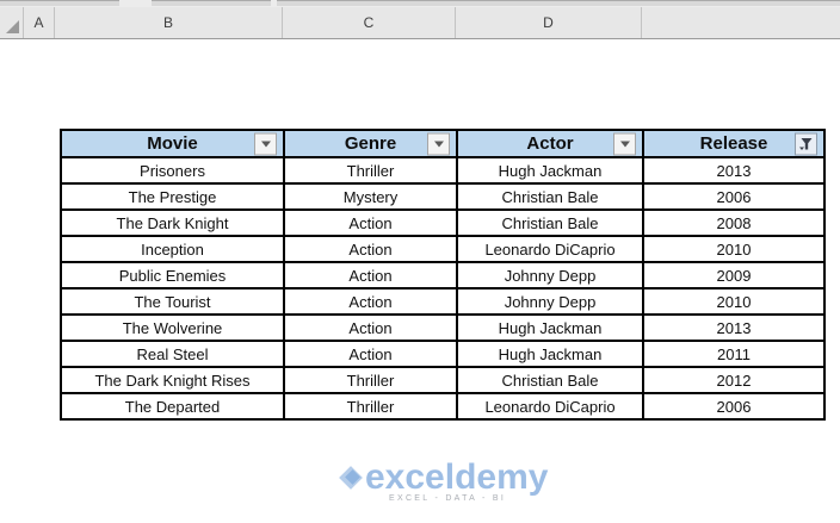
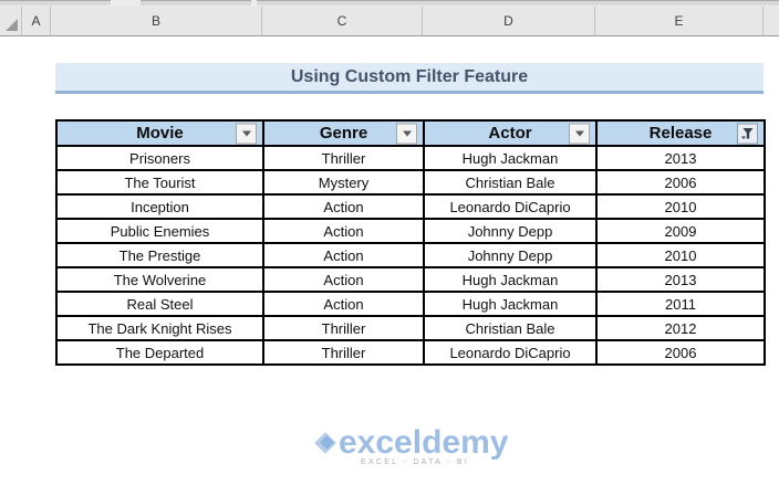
  A
  B
  C
  D
+ E
+ Using Custom Filter Feature
  Movie	Genre	Actor	Release
  Prisoners	Thriller	Hugh Jackman	2013
- The Prestige	Mystery	Christian Bale	2006
+ The Tourist	Mystery	Christian Bale	2006
- The Dark Knight	Action	Christian Bale	2008
  Inception	Action	Leonardo DiCaprio	2010
  Public Enemies	Action	Johnny Depp	2009
- The Tourist	Action	Johnny Depp	2010
+ The Prestige	Action	Johnny Depp	2010
  The Wolverine	Action	Hugh Jackman	2013
  Real Steel	Action	Hugh Jackman	2011
  The Dark Knight Rises	Thriller	Christian Bale	2012
  The Departed	Thriller	Leonardo DiCaprio	2006
  exceldemy
